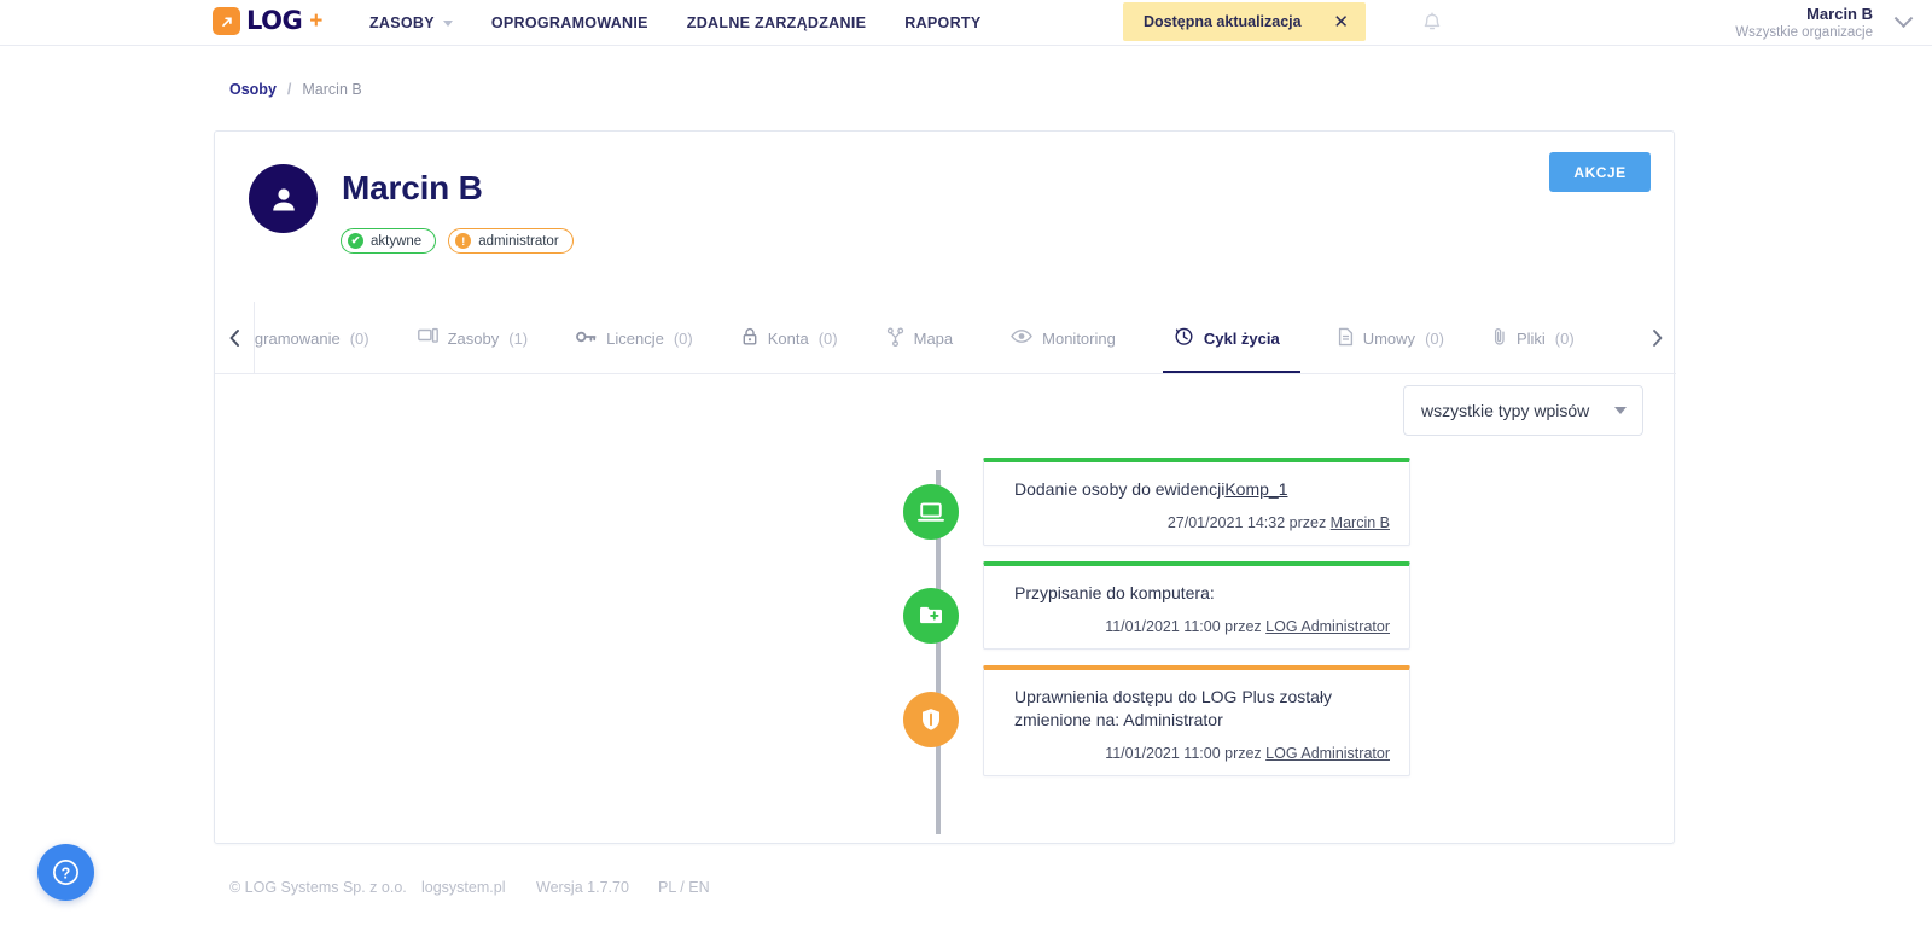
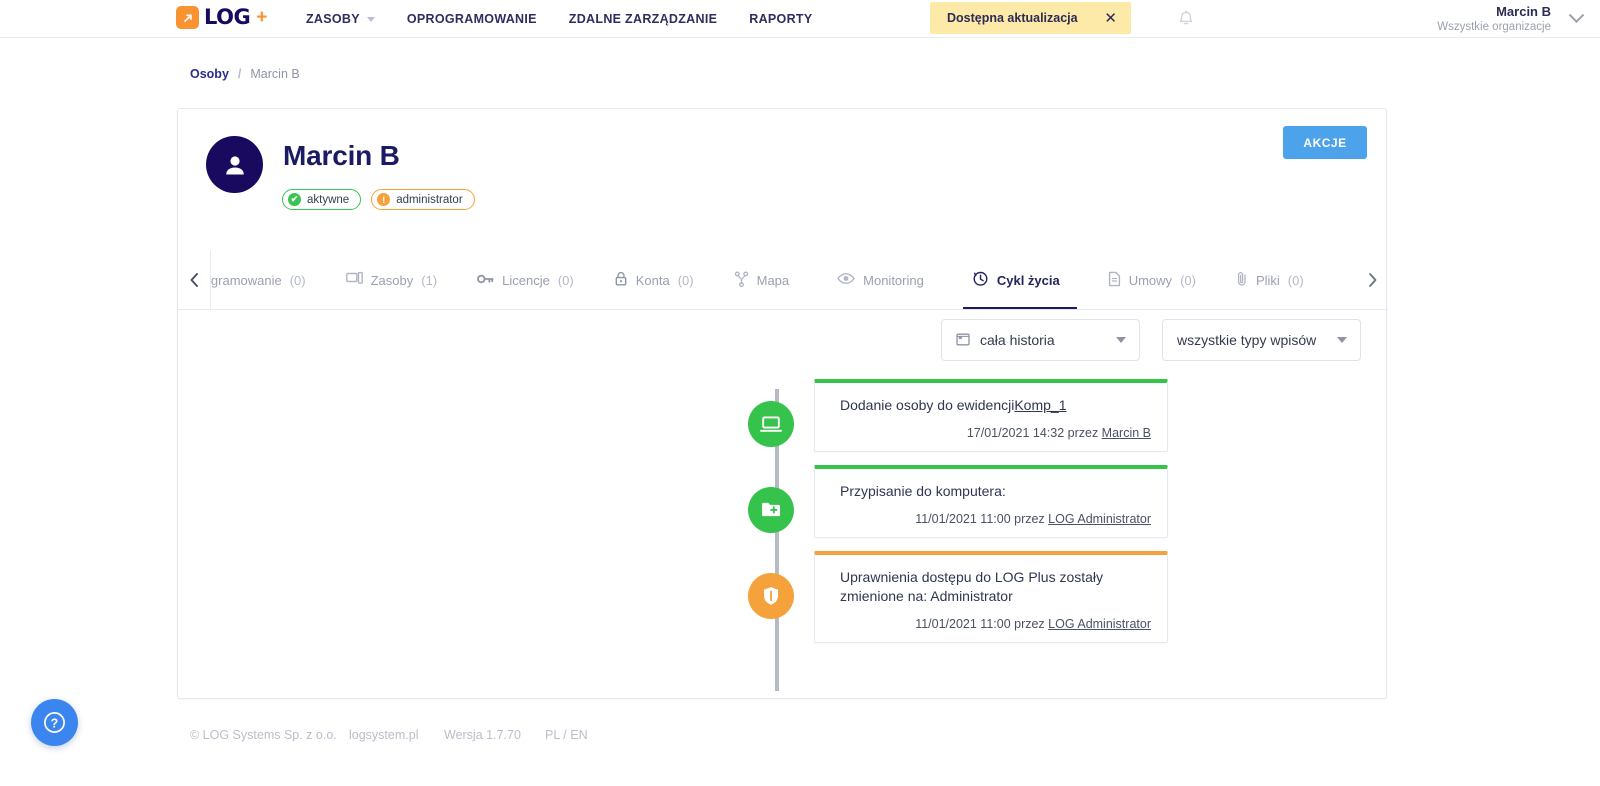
  LOG
  +
  ZASOBY
  OPROGRAMOWANIE
  ZDALNE ZARZĄDZANIE
  RAPORTY
  Dostępna aktualizacja
  ✕
  Marcin B
  Wszystkie organizacje
  Osoby
  /
  Marcin B
  Marcin B
  ✔
  aktywne
  !
  administrator
  AKCJE
  gramowanie
  (0)
  Zasoby
  (1)
  Licencje
  (0)
  Konta
  (0)
  Mapa
  Monitoring
  Cykl życia
  Umowy
  (0)
  Pliki
  (0)
+ cała historia
  wszystkie typy wpisów
  Dodanie osoby do ewidencjiKomp_1
- 27/01/2021 14:32 przez Marcin B
+ 17/01/2021 14:32 przez Marcin B
  Przypisanie do komputera:
  11/01/2021 11:00 przez LOG Administrator
  Uprawnienia dostępu do LOG Plus zostały zmienione na: Administrator
  11/01/2021 11:00 przez LOG Administrator
  © LOG Systems Sp. z o.o.
  logsystem.pl
  Wersja 1.7.70
  PL / EN
  ?
